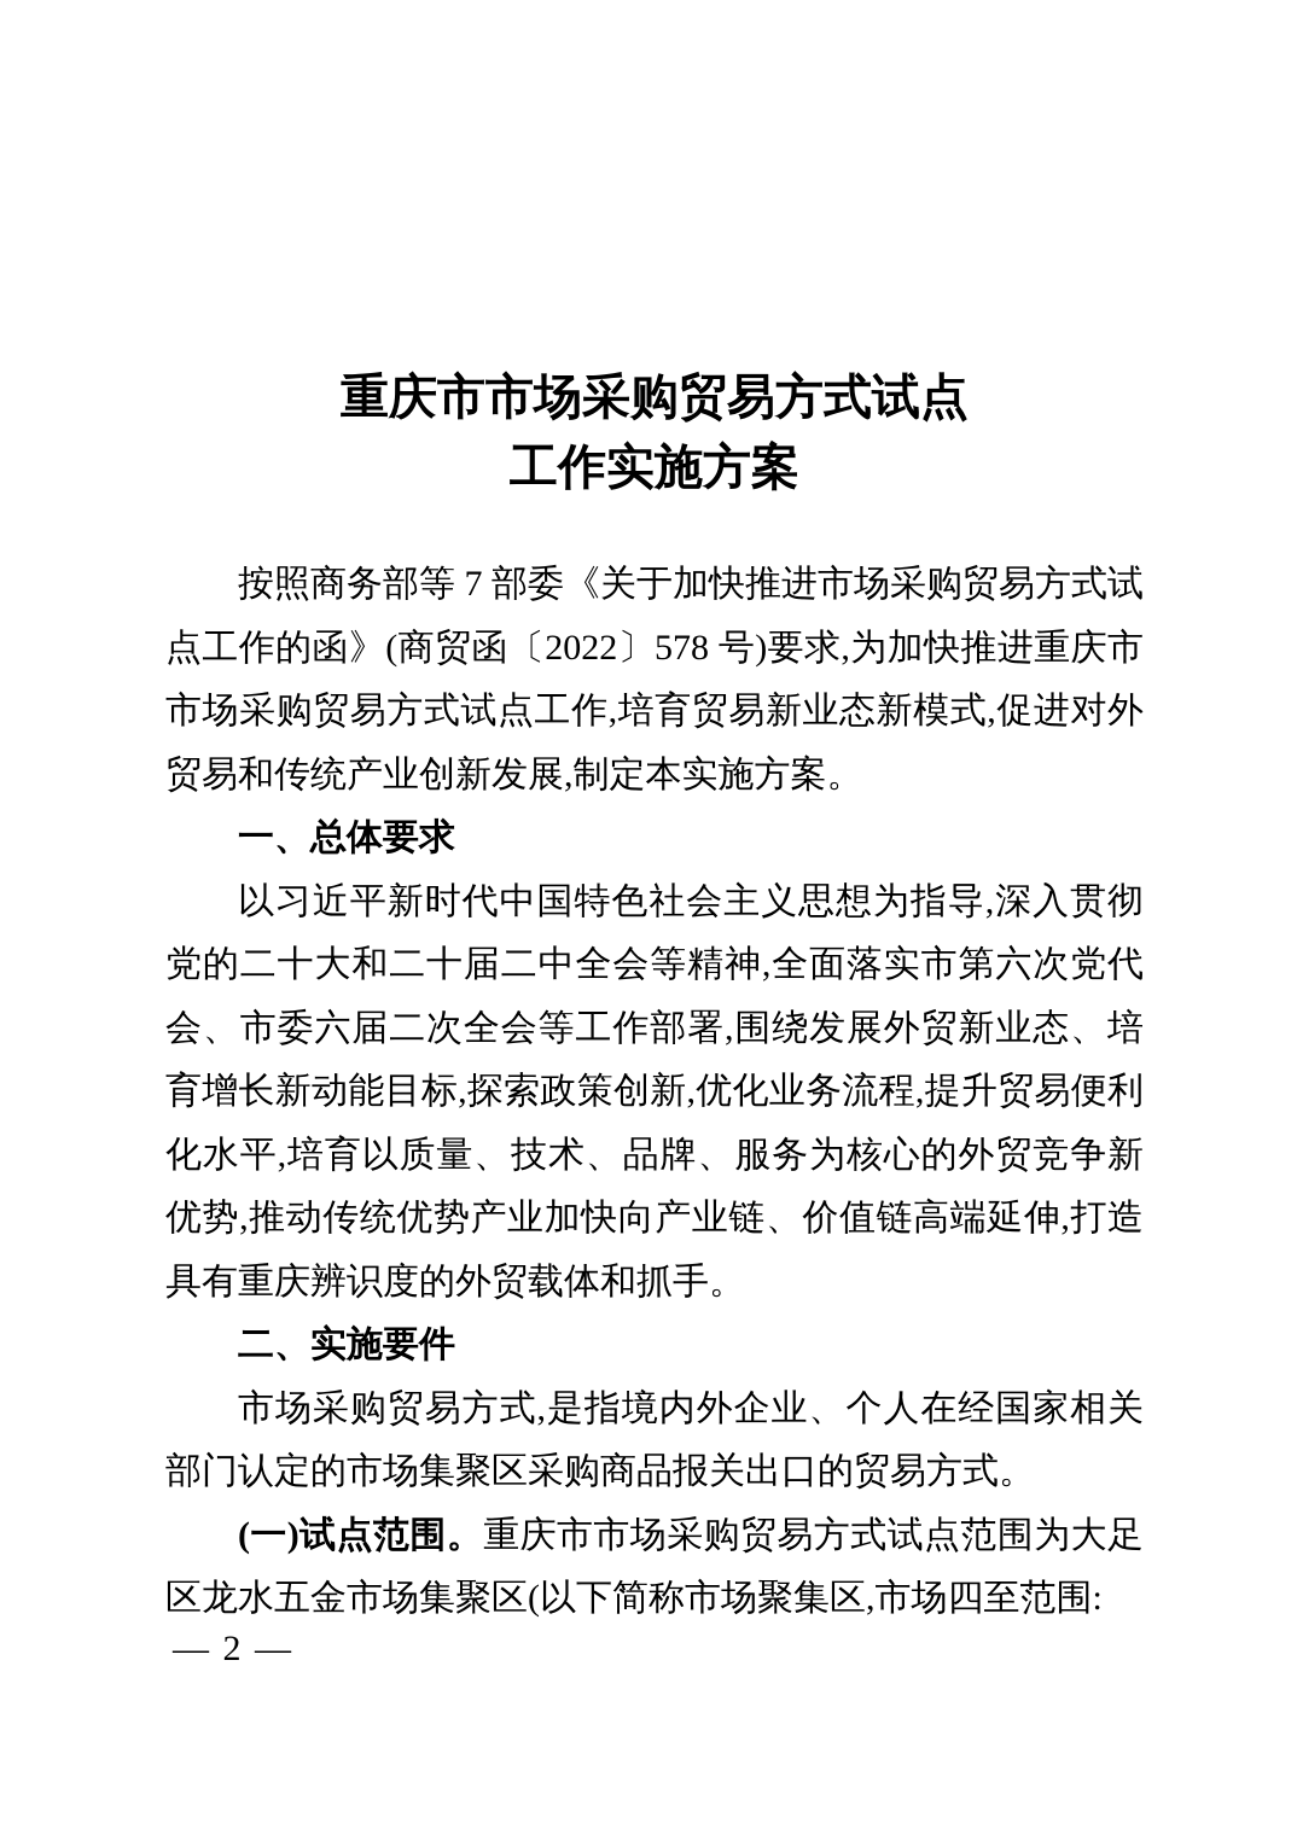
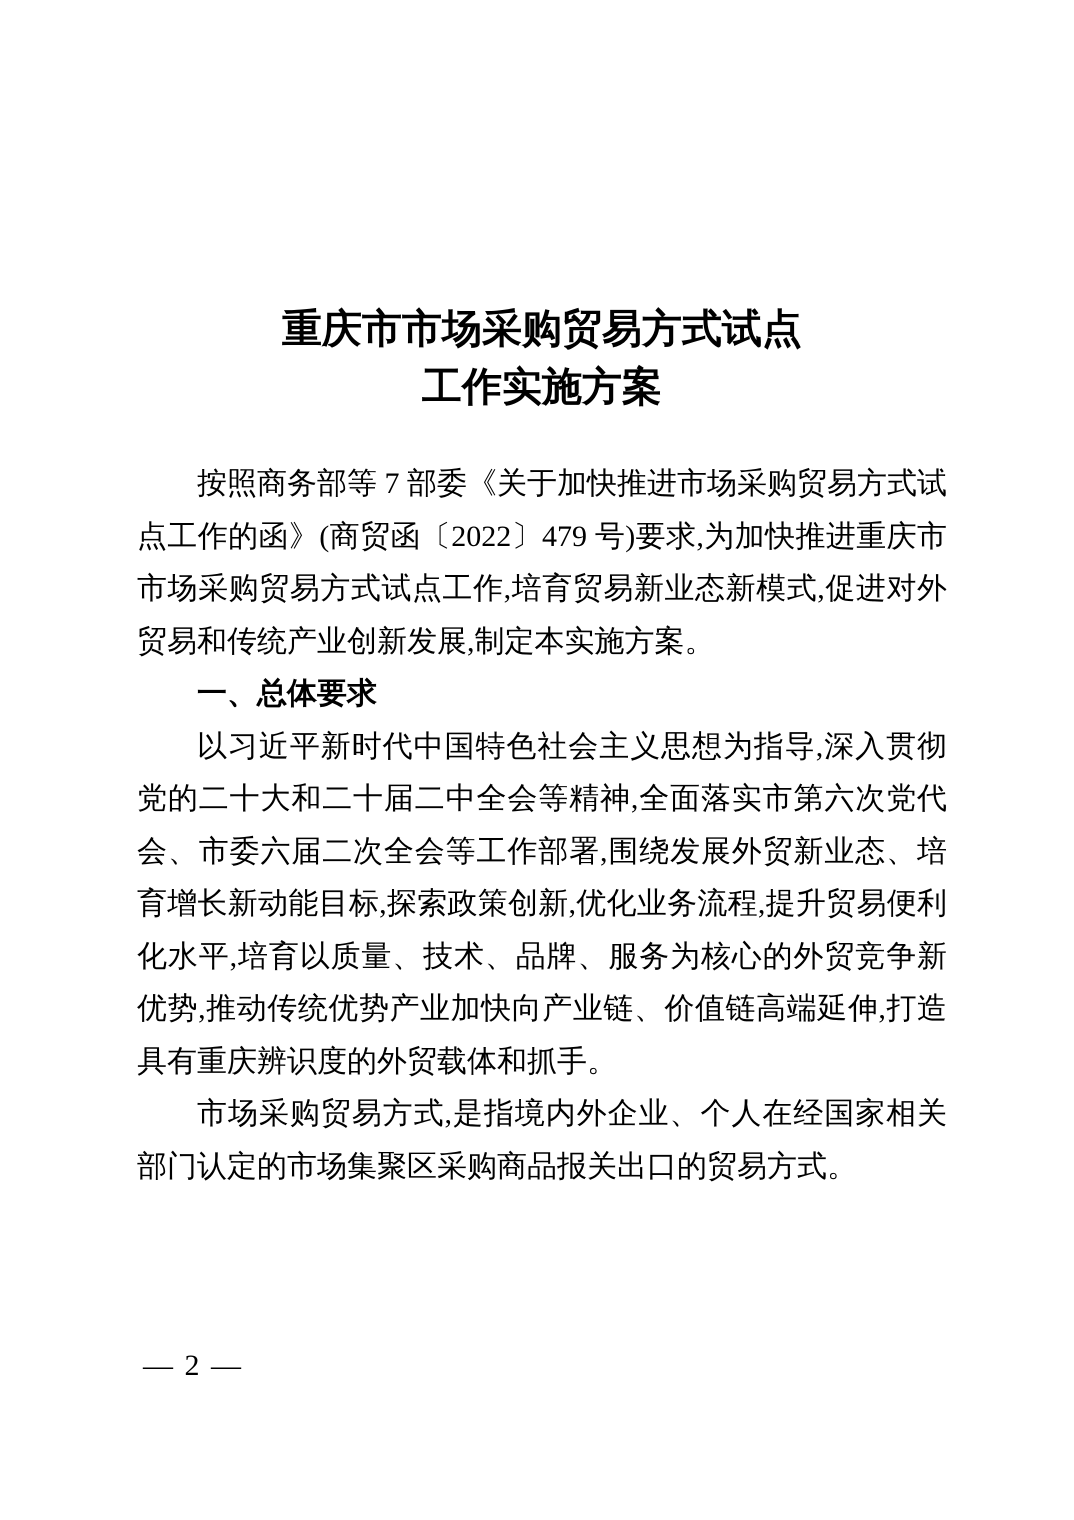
  重庆市市场采购贸易方式试点
  工作实施方案
- 按照商务部等 7 部委《关于加快推进市场采购贸易方式试点工作的函》(商贸函〔2022〕578 号)要求,为加快推进重庆市市场采购贸易方式试点工作,培育贸易新业态新模式,促进对外贸易和传统产业创新发展,制定本实施方案。
+ 按照商务部等 7 部委《关于加快推进市场采购贸易方式试点工作的函》(商贸函〔2022〕479 号)要求,为加快推进重庆市市场采购贸易方式试点工作,培育贸易新业态新模式,促进对外贸易和传统产业创新发展,制定本实施方案。
  一、总体要求
  以习近平新时代中国特色社会主义思想为指导,深入贯彻党的二十大和二十届二中全会等精神,全面落实市第六次党代会、市委六届二次全会等工作部署,围绕发展外贸新业态、培育增长新动能目标,探索政策创新,优化业务流程,提升贸易便利化水平,培育以质量、技术、品牌、服务为核心的外贸竞争新优势,推动传统优势产业加快向产业链、价值链高端延伸,打造具有重庆辨识度的外贸载体和抓手。
- 二、实施要件
  市场采购贸易方式,是指境内外企业、个人在经国家相关部门认定的市场集聚区采购商品报关出口的贸易方式。
- (一)试点范围。重庆市市场采购贸易方式试点范围为大足区龙水五金市场集聚区(以下简称市场聚集区,市场四至范围:
  — 2 —
